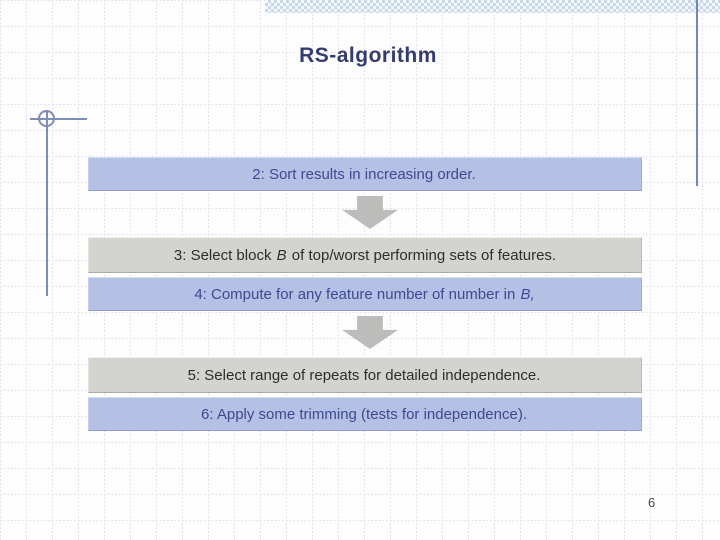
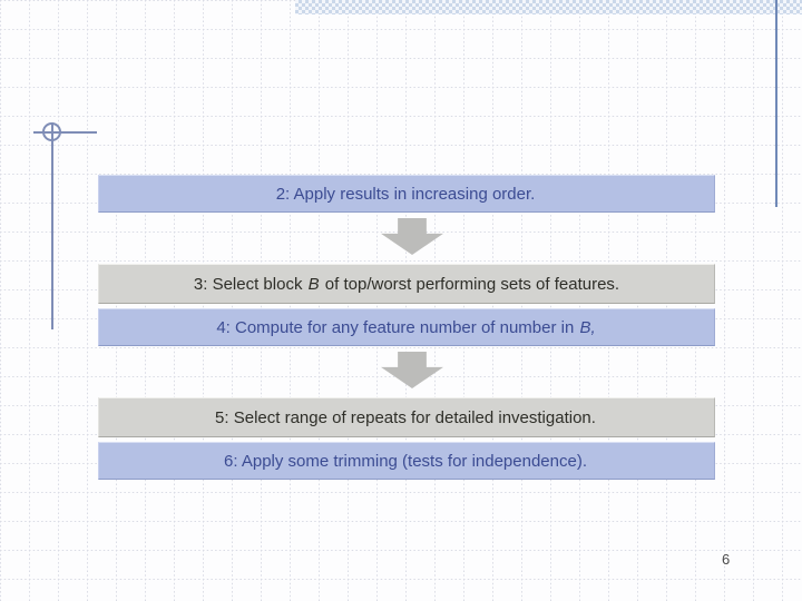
- RS-algorithm
- 2: Sort results in increasing order.
+ 2: Apply results in increasing order.
  3: Select block B of top/worst performing sets of features.
  4: Compute for any feature number of number in B,
- 5: Select range of repeats for detailed independence.
+ 5: Select range of repeats for detailed investigation.
  6: Apply some trimming (tests for independence).
  6
